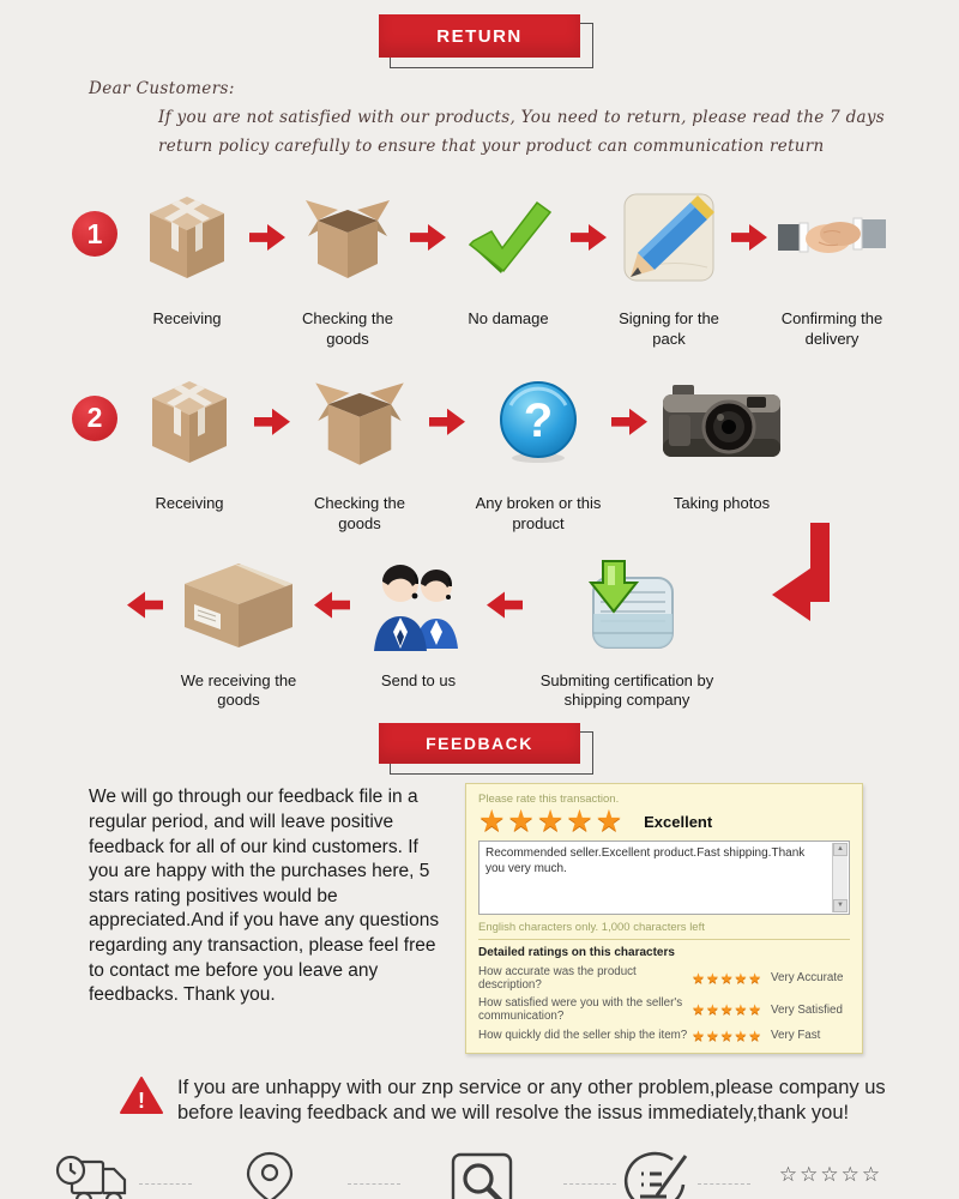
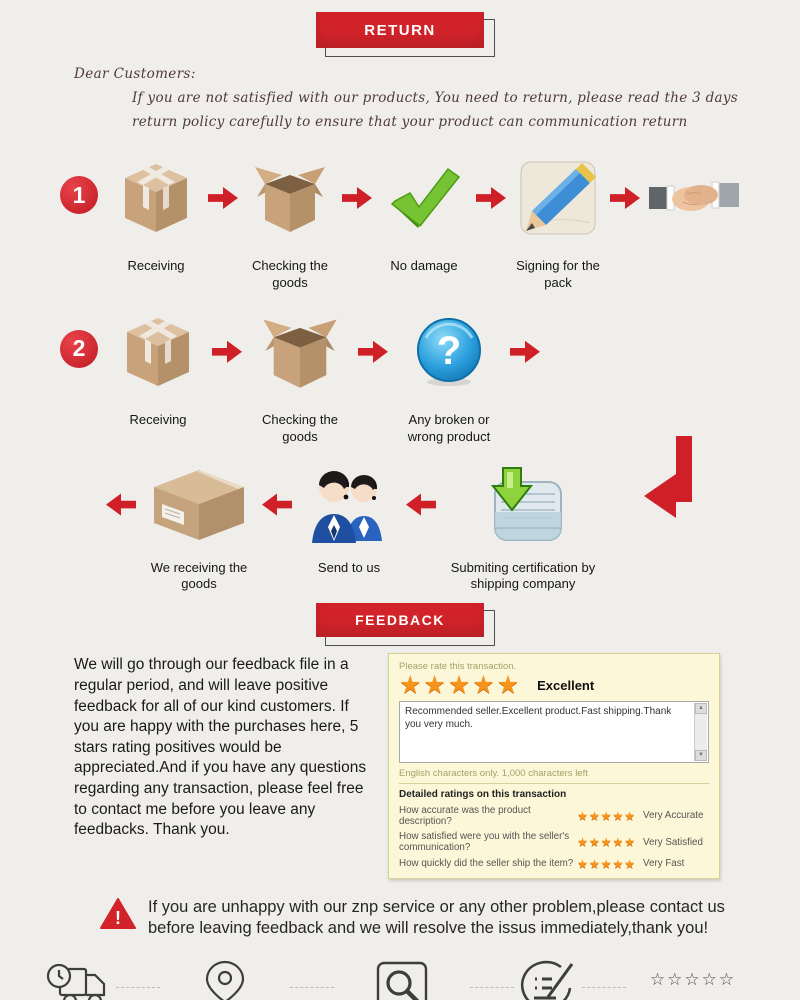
  RETURN
  Dear Customers:
- If you are not satisfied with our products, You need to return, please read the 7 days
+ If you are not satisfied with our products, You need to return, please read the 3 days
  return policy carefully to ensure that your product can communication return
  1
  Receiving
  Checking the goods
  No damage
  Signing for the pack
- Confirming the delivery
  2
  Receiving
  Checking the goods
  ?
- Any broken or this product
+ Any broken or wrong product
- Taking photos
  We receiving the goods
  Send to us
  Submiting certification by shipping company
  FEEDBACK
  We will go through our feedback file in a regular period, and will leave positive feedback for all of our kind customers. If you are happy with the purchases here, 5 stars rating positives would be appreciated.And if you have any questions regarding any transaction, please feel free to contact me before you leave any feedbacks. Thank you.
  Please rate this transaction.
  ★
  ★
  ★
  ★
  ★
  Excellent
  Recommended seller.Excellent product.Fast shipping.Thank you very much.
  English characters only. 1,000 characters left
- Detailed ratings on this characters
+ Detailed ratings on this transaction
  How accurate was the product description?
  ★
  ★
  ★
  ★
  ★
  Very Accurate
  How satisfied were you with the seller's communication?
  ★
  ★
  ★
  ★
  ★
  Very Satisfied
  How quickly did the seller ship the item?
  ★
  ★
  ★
  ★
  ★
  Very Fast
  !
- If you are unhappy with our znp service or any other problem,please company us
+ If you are unhappy with our znp service or any other problem,please contact us
  before leaving feedback and we will resolve the issus immediately,thank you!
  ☆
  ☆
  ☆
  ☆
  ☆
